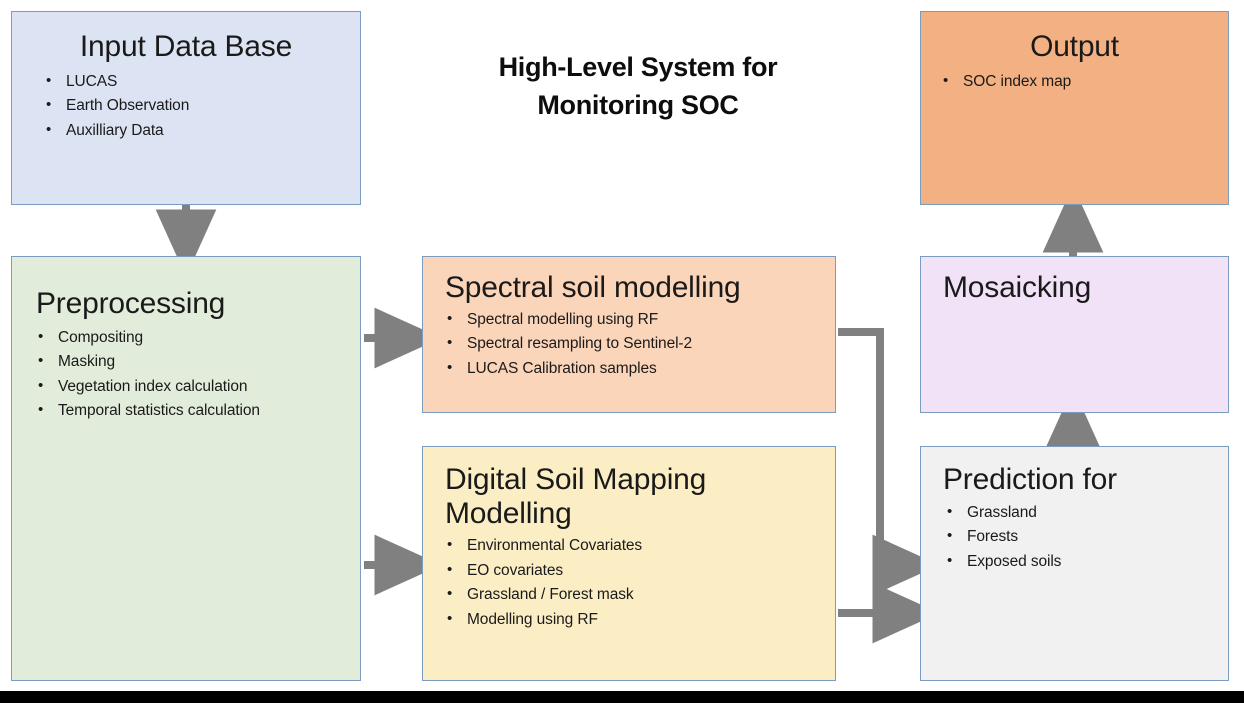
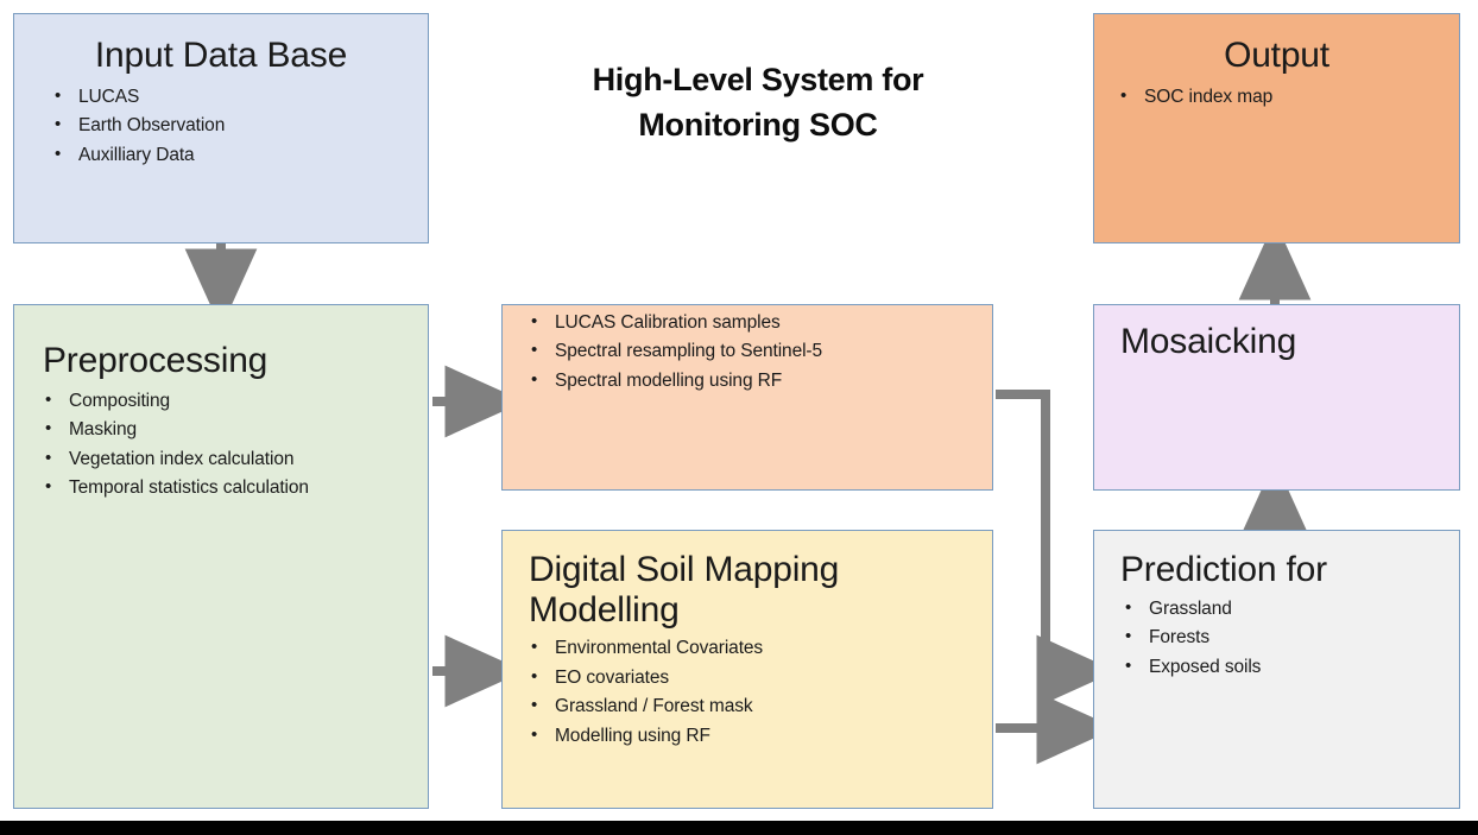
  High-Level System for
  Monitoring SOC
  Input Data Base
  LUCAS
  Earth Observation
  Auxilliary Data
  Output
  SOC index map
  Preprocessing
  Compositing
  Masking
  Vegetation index calculation
  Temporal statistics calculation
- Spectral soil modelling
- Spectral modelling using RF
+ LUCAS Calibration samples
- Spectral resampling to Sentinel-2
+ Spectral resampling to Sentinel-5
- LUCAS Calibration samples
+ Spectral modelling using RF
  Digital Soil Mapping Modelling
  Environmental Covariates
  EO covariates
  Grassland / Forest mask
  Modelling using RF
  Mosaicking
  Prediction for
  Grassland
  Forests
  Exposed soils
